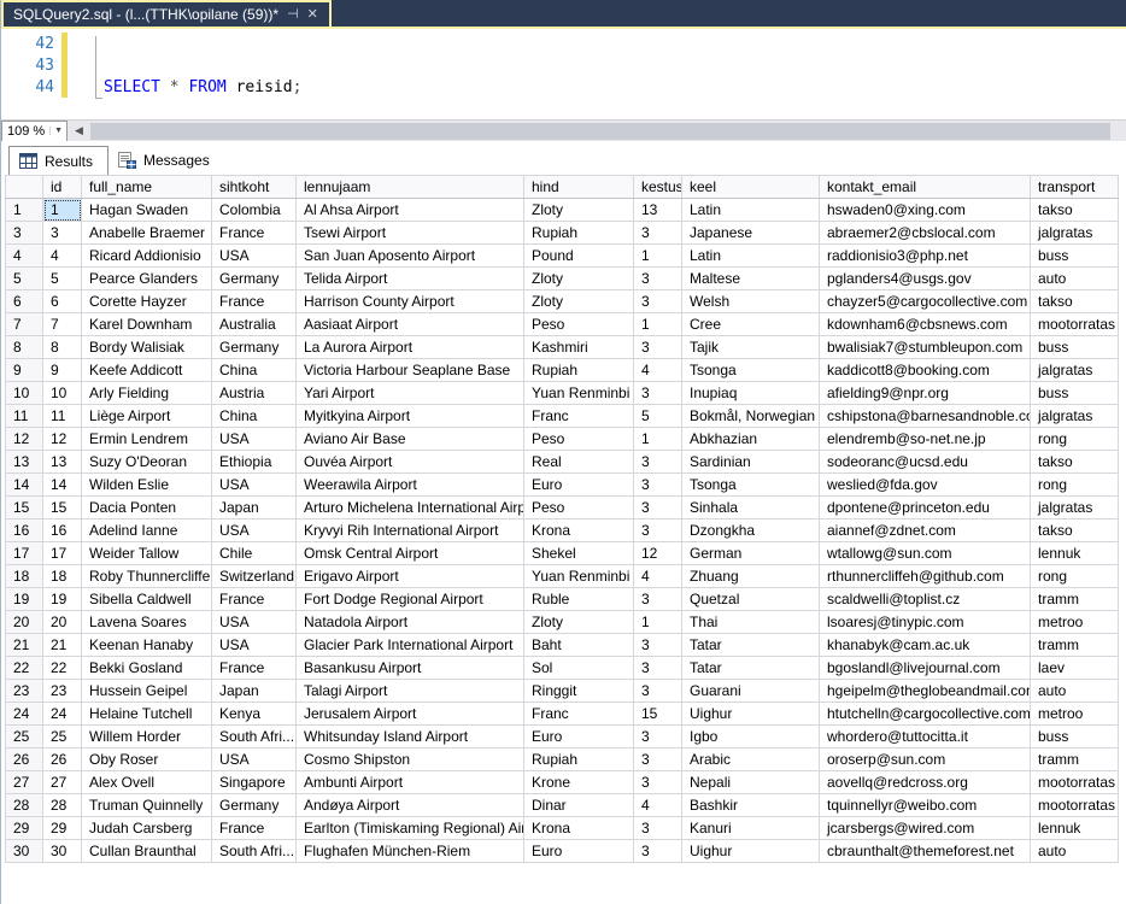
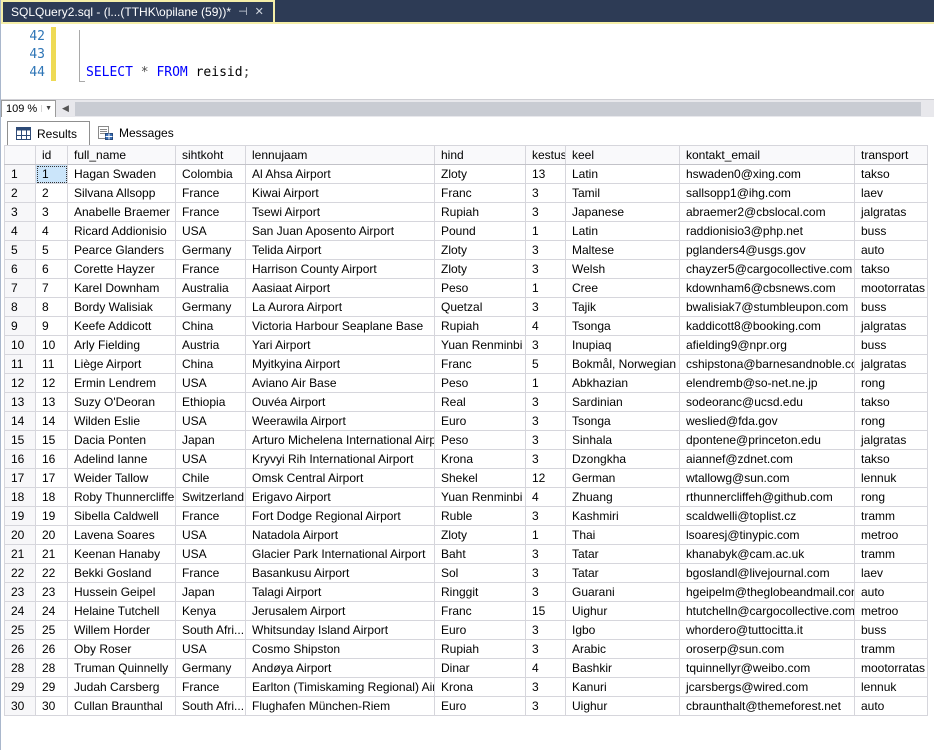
  SQLQuery2.sql - (l...(TTHK\opilane (59))*
  ⊣
  ✕
  42
  43
  44
  SELECT * FROM reisid;
  109 %
  ◀
  Results
  Messages
  	id	full_name	sihtkoht	lennujaam	hind	kestus	keel	kontakt_email	transport
  1	1	Hagan Swaden	Colombia	Al Ahsa Airport	Zloty	13	Latin	hswaden0@xing.com	takso
+ 2	2	Silvana Allsopp	France	Kiwai Airport	Franc	3	Tamil	sallsopp1@ihg.com	laev
  3	3	Anabelle Braemer	France	Tsewi Airport	Rupiah	3	Japanese	abraemer2@cbslocal.com	jalgratas
  4	4	Ricard Addionisio	USA	San Juan Aposento Airport	Pound	1	Latin	raddionisio3@php.net	buss
  5	5	Pearce Glanders	Germany	Telida Airport	Zloty	3	Maltese	pglanders4@usgs.gov	auto
  6	6	Corette Hayzer	France	Harrison County Airport	Zloty	3	Welsh	chayzer5@cargocollective.com	takso
  7	7	Karel Downham	Australia	Aasiaat Airport	Peso	1	Cree	kdownham6@cbsnews.com	mootorratas
- 8	8	Bordy Walisiak	Germany	La Aurora Airport	Kashmiri	3	Tajik	bwalisiak7@stumbleupon.com	buss
+ 8	8	Bordy Walisiak	Germany	La Aurora Airport	Quetzal	3	Tajik	bwalisiak7@stumbleupon.com	buss
  9	9	Keefe Addicott	China	Victoria Harbour Seaplane Base	Rupiah	4	Tsonga	kaddicott8@booking.com	jalgratas
  10	10	Arly Fielding	Austria	Yari Airport	Yuan Renminbi	3	Inupiaq	afielding9@npr.org	buss
  11	11	Liège Airport	China	Myitkyina Airport	Franc	5	Bokmål, Norwegian	cshipstona@barnesandnoble.co	jalgratas
  12	12	Ermin Lendrem	USA	Aviano Air Base	Peso	1	Abkhazian	elendremb@so-net.ne.jp	rong
  13	13	Suzy O'Deoran	Ethiopia	Ouvéa Airport	Real	3	Sardinian	sodeoranc@ucsd.edu	takso
  14	14	Wilden Eslie	USA	Weerawila Airport	Euro	3	Tsonga	weslied@fda.gov	rong
  15	15	Dacia Ponten	Japan	Arturo Michelena International Airp	Peso	3	Sinhala	dpontene@princeton.edu	jalgratas
  16	16	Adelind Ianne	USA	Kryvyi Rih International Airport	Krona	3	Dzongkha	aiannef@zdnet.com	takso
  17	17	Weider Tallow	Chile	Omsk Central Airport	Shekel	12	German	wtallowg@sun.com	lennuk
  18	18	Roby Thunnercliffe	Switzerland	Erigavo Airport	Yuan Renminbi	4	Zhuang	rthunnercliffeh@github.com	rong
- 19	19	Sibella Caldwell	France	Fort Dodge Regional Airport	Ruble	3	Quetzal	scaldwelli@toplist.cz	tramm
+ 19	19	Sibella Caldwell	France	Fort Dodge Regional Airport	Ruble	3	Kashmiri	scaldwelli@toplist.cz	tramm
  20	20	Lavena Soares	USA	Natadola Airport	Zloty	1	Thai	lsoaresj@tinypic.com	metroo
  21	21	Keenan Hanaby	USA	Glacier Park International Airport	Baht	3	Tatar	khanabyk@cam.ac.uk	tramm
  22	22	Bekki Gosland	France	Basankusu Airport	Sol	3	Tatar	bgoslandl@livejournal.com	laev
  23	23	Hussein Geipel	Japan	Talagi Airport	Ringgit	3	Guarani	hgeipelm@theglobeandmail.co	auto
  24	24	Helaine Tutchell	Kenya	Jerusalem Airport	Franc	15	Uighur	htutchelln@cargocollective.com	metroo
  25	25	Willem Horder	South Afri...	Whitsunday Island Airport	Euro	3	Igbo	whordero@tuttocitta.it	buss
  26	26	Oby Roser	USA	Cosmo Shipston	Rupiah	3	Arabic	oroserp@sun.com	tramm
- 27	27	Alex Ovell	Singapore	Ambunti Airport	Krone	3	Nepali	aovellq@redcross.org	mootorratas
  28	28	Truman Quinnelly	Germany	Andøya Airport	Dinar	4	Bashkir	tquinnellyr@weibo.com	mootorratas
  29	29	Judah Carsberg	France	Earlton (Timiskaming Regional) Air	Krona	3	Kanuri	jcarsbergs@wired.com	lennuk
  30	30	Cullan Braunthal	South Afri...	Flughafen München-Riem	Euro	3	Uighur	cbraunthalt@themeforest.net	auto
